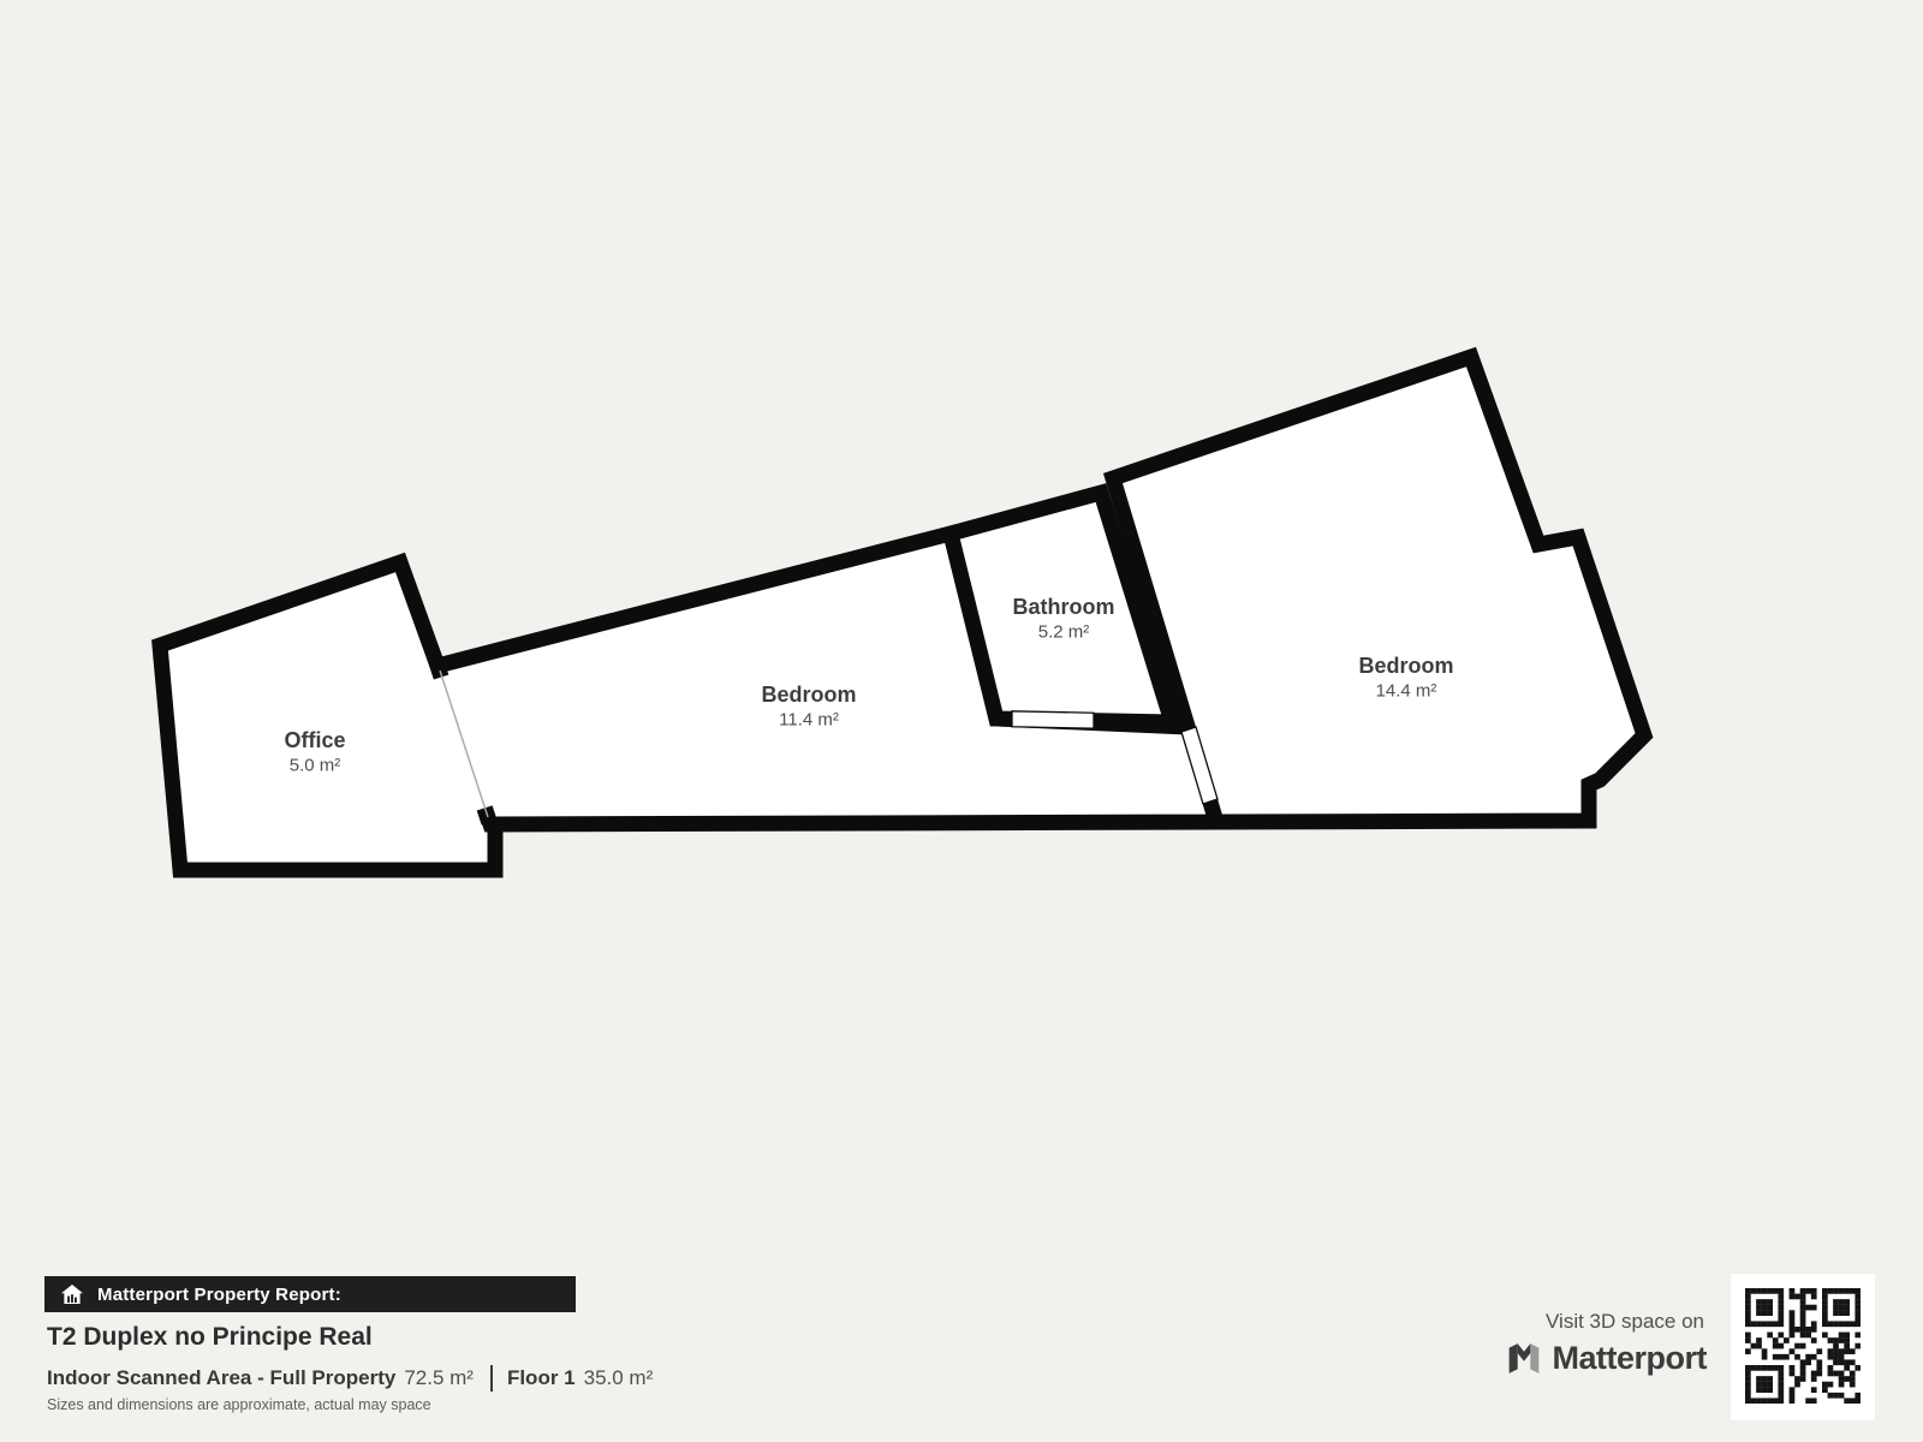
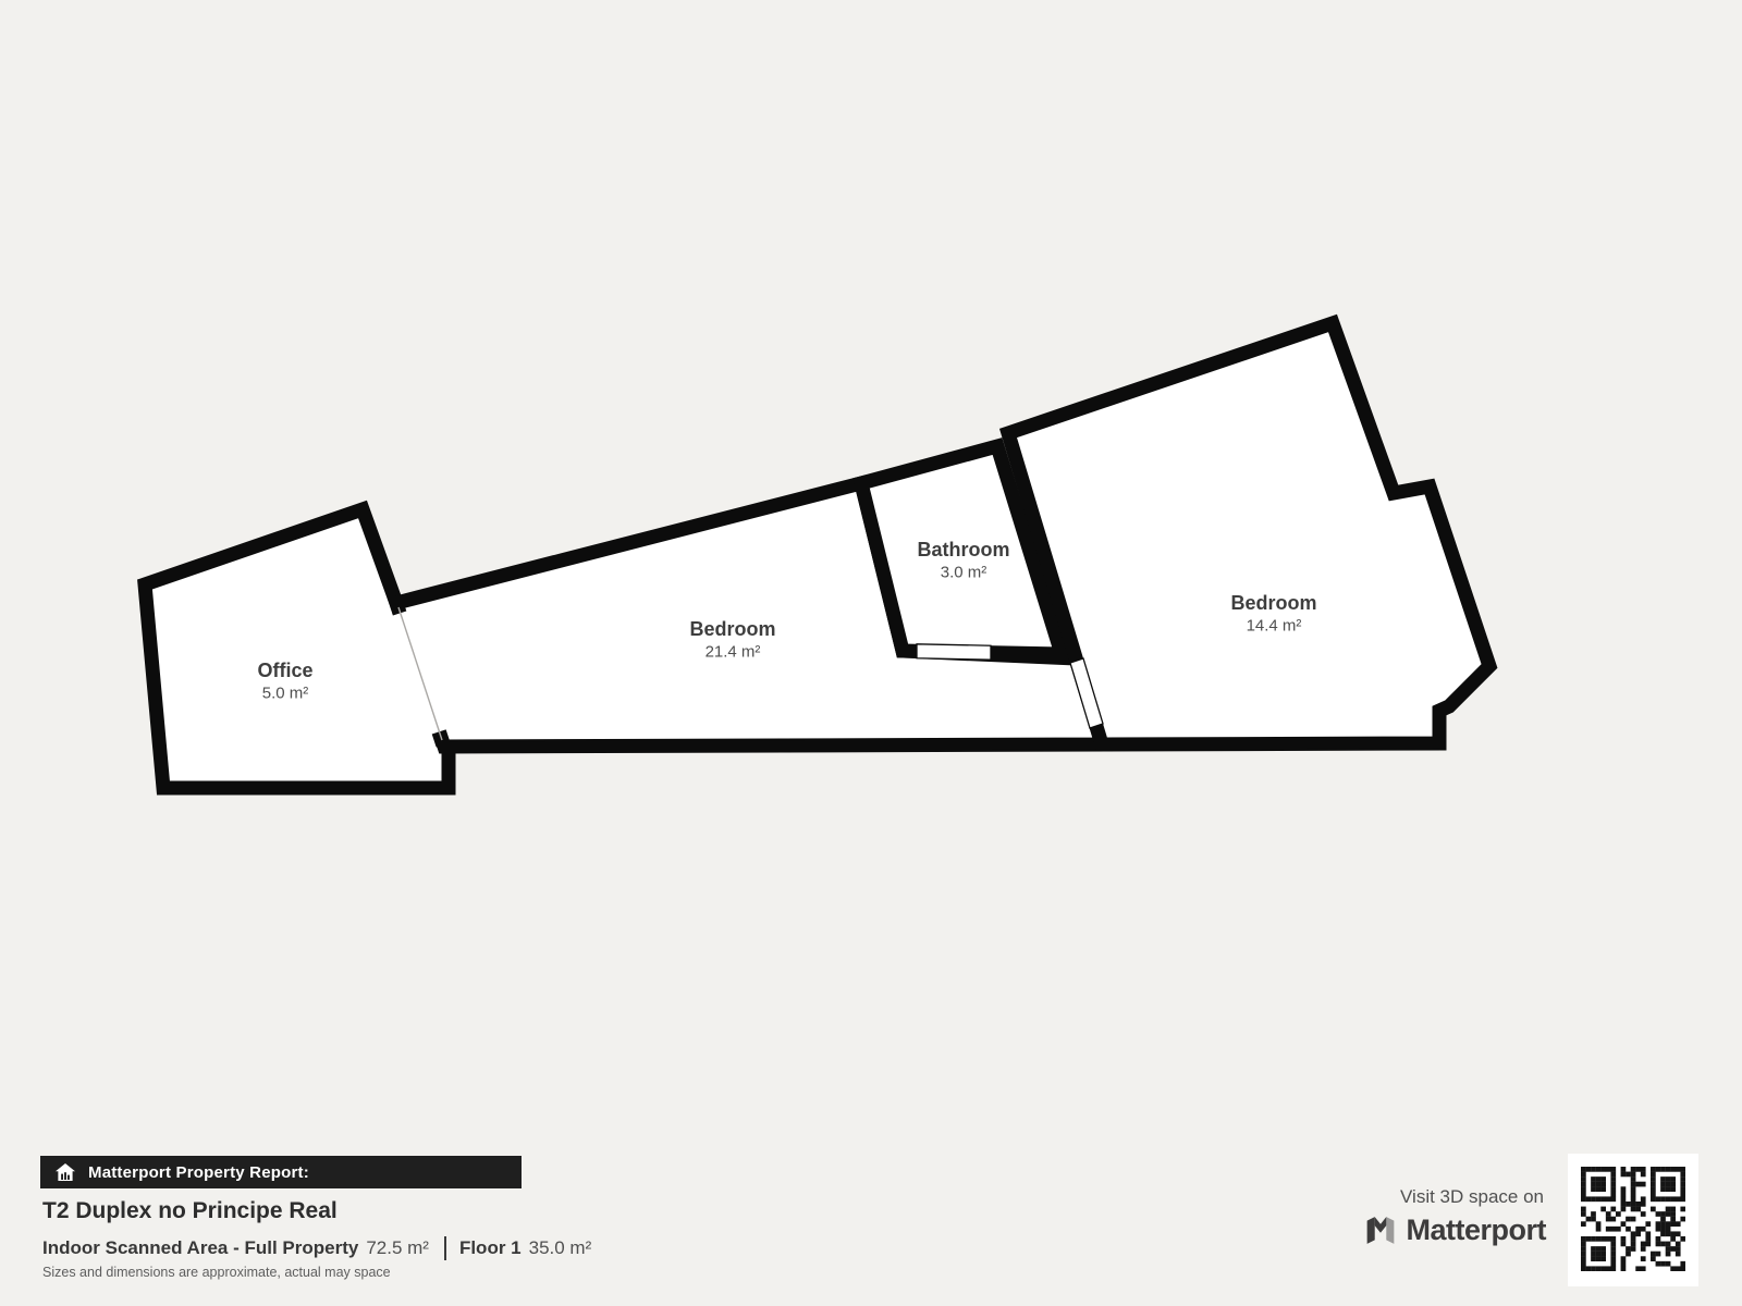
  Office
  5.0 m²
  Bedroom
- 11.4 m²
+ 21.4 m²
  Bathroom
- 5.2 m²
+ 3.0 m²
  Bedroom
  14.4 m²
  Matterport Property Report:
  T2 Duplex no Principe Real
  Indoor Scanned Area - Full Property
  72.5 m²
  Floor 1
  35.0 m²
  Sizes and dimensions are approximate, actual may space
  Visit 3D space on
  Matterport
